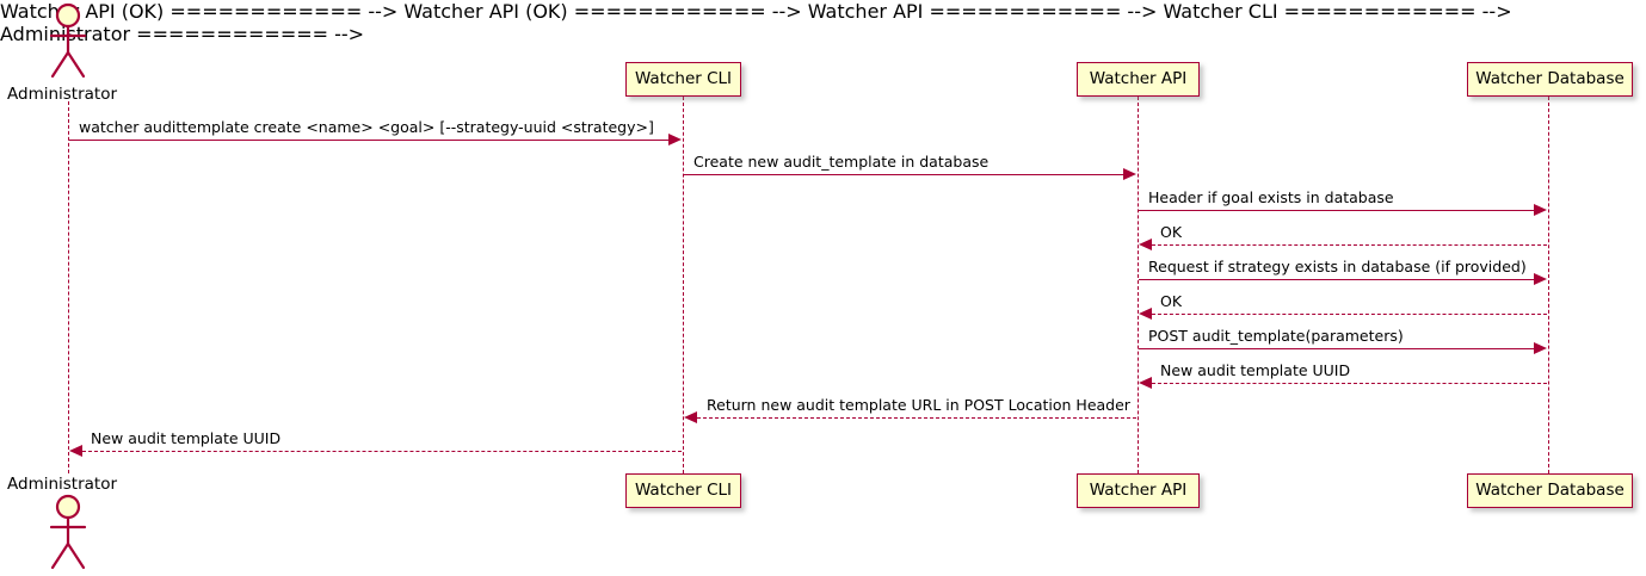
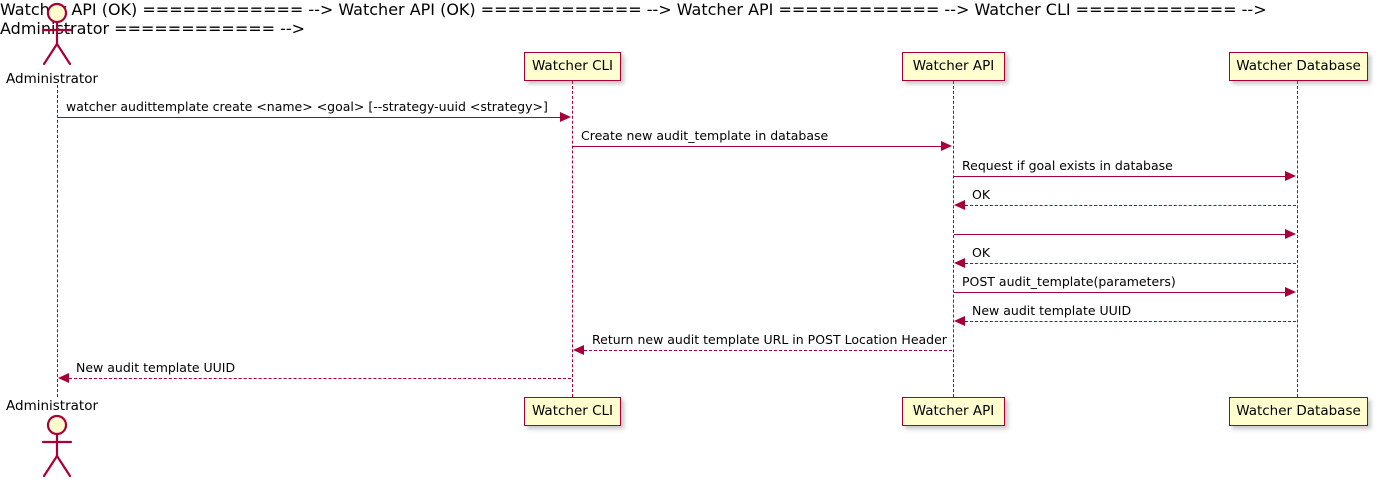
  Administrator
  Watcher CLI
  Watcher API
  Watcher Database
  watcher audittemplate create <name> <goal> [--strategy-uuid <strategy>]
  Create new audit_template in database
- Header if goal exists in database
+ Request if goal exists in database
  Watcher API (OK) ============ -->
  OK
- Request if strategy exists in database (if provided)
  Watcher API (OK) ============ -->
  OK
  POST audit_template(parameters)
  Watcher API ============ -->
  New audit template UUID
  Watcher CLI ============ -->
  Return new audit template URL in POST Location Header
  Administrator ============ -->
  New audit template UUID
  Administrator
  Watcher CLI
  Watcher API
  Watcher Database
